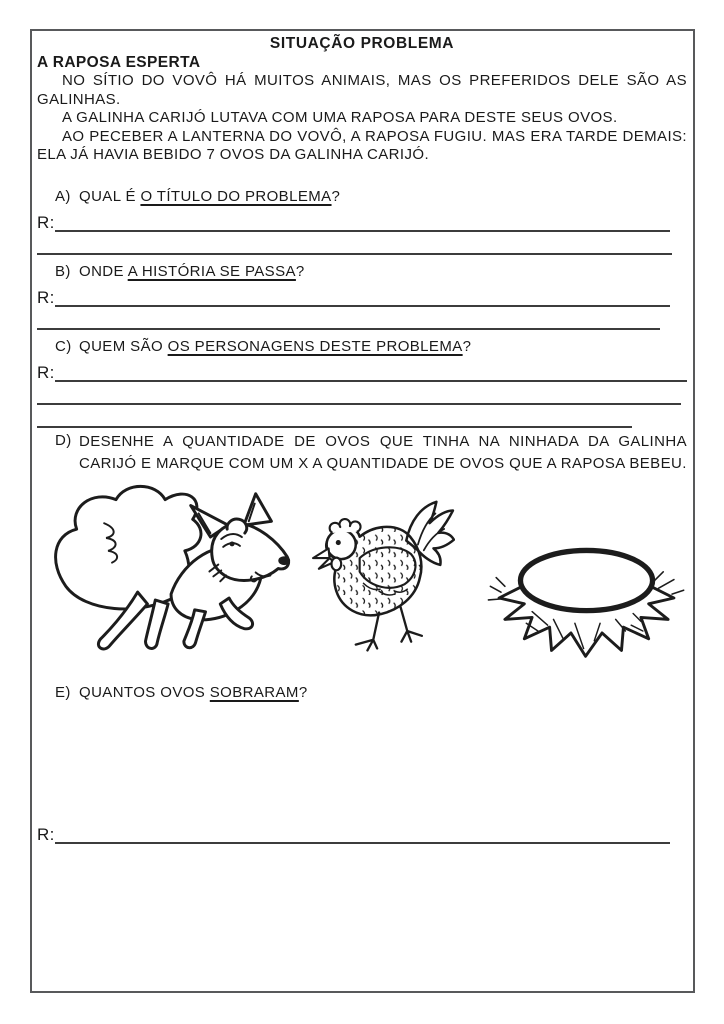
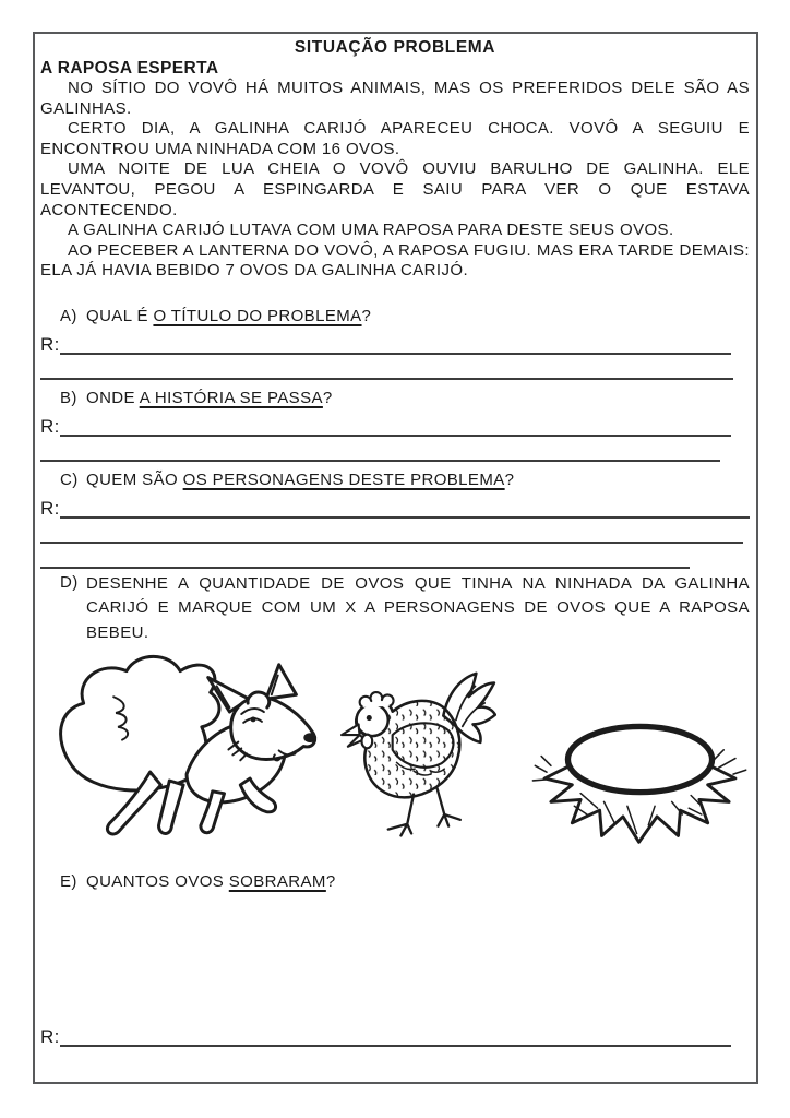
  SITUAÇÃO PROBLEMA
  A RAPOSA ESPERTA
  NO SÍTIO DO VOVÔ HÁ MUITOS ANIMAIS, MAS OS PREFERIDOS DELE SÃO AS GALINHAS.
+ CERTO DIA, A GALINHA CARIJÓ APARECEU CHOCA. VOVÔ A SEGUIU E ENCONTROU UMA NINHADA COM 16 OVOS.
+ UMA NOITE DE LUA CHEIA O VOVÔ OUVIU BARULHO DE GALINHA. ELE LEVANTOU, PEGOU A ESPINGARDA E SAIU PARA VER O QUE ESTAVA ACONTECENDO.
  A GALINHA CARIJÓ LUTAVA COM UMA RAPOSA PARA DESTE SEUS OVOS.
  AO PECEBER A LANTERNA DO VOVÔ, A RAPOSA FUGIU. MAS ERA TARDE DEMAIS: ELA JÁ HAVIA BEBIDO 7 OVOS DA GALINHA CARIJÓ.
  A)
  QUAL É O TÍTULO DO PROBLEMA?
  R:
  B)
  ONDE A HISTÓRIA SE PASSA?
  R:
  C)
  QUEM SÃO OS PERSONAGENS DESTE PROBLEMA?
  R:
  D)
- DESENHE A QUANTIDADE DE OVOS QUE TINHA NA NINHADA DA GALINHA CARIJÓ E MARQUE COM UM X A QUANTIDADE DE OVOS QUE A RAPOSA BEBEU.
+ DESENHE A QUANTIDADE DE OVOS QUE TINHA NA NINHADA DA GALINHA CARIJÓ E MARQUE COM UM X A PERSONAGENS DE OVOS QUE A RAPOSA BEBEU.
  E)
  QUANTOS OVOS SOBRARAM?
  R:
